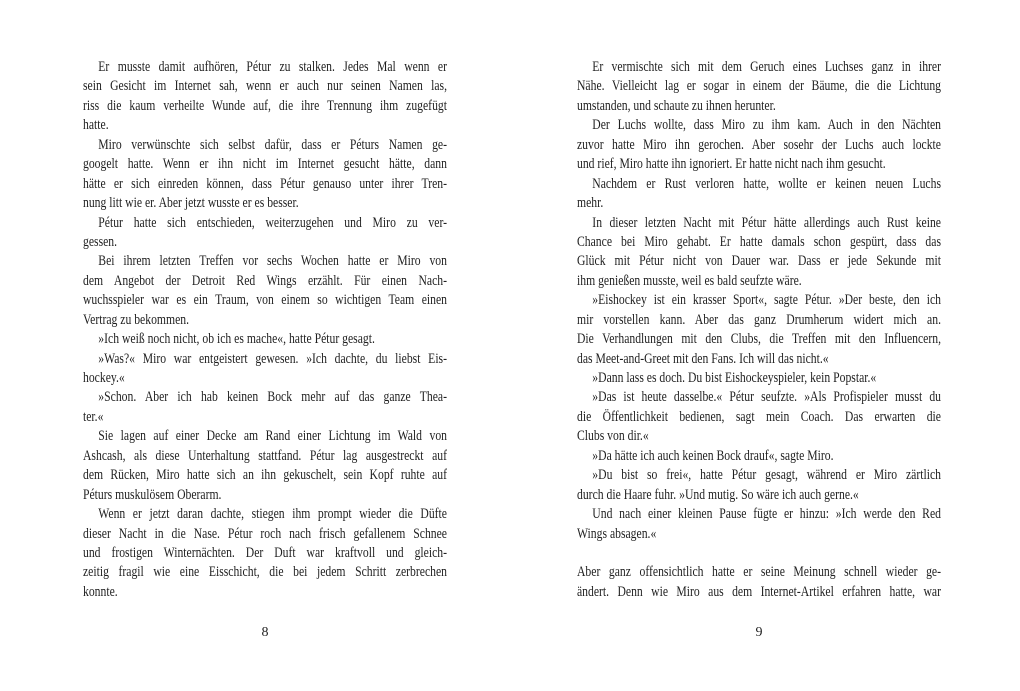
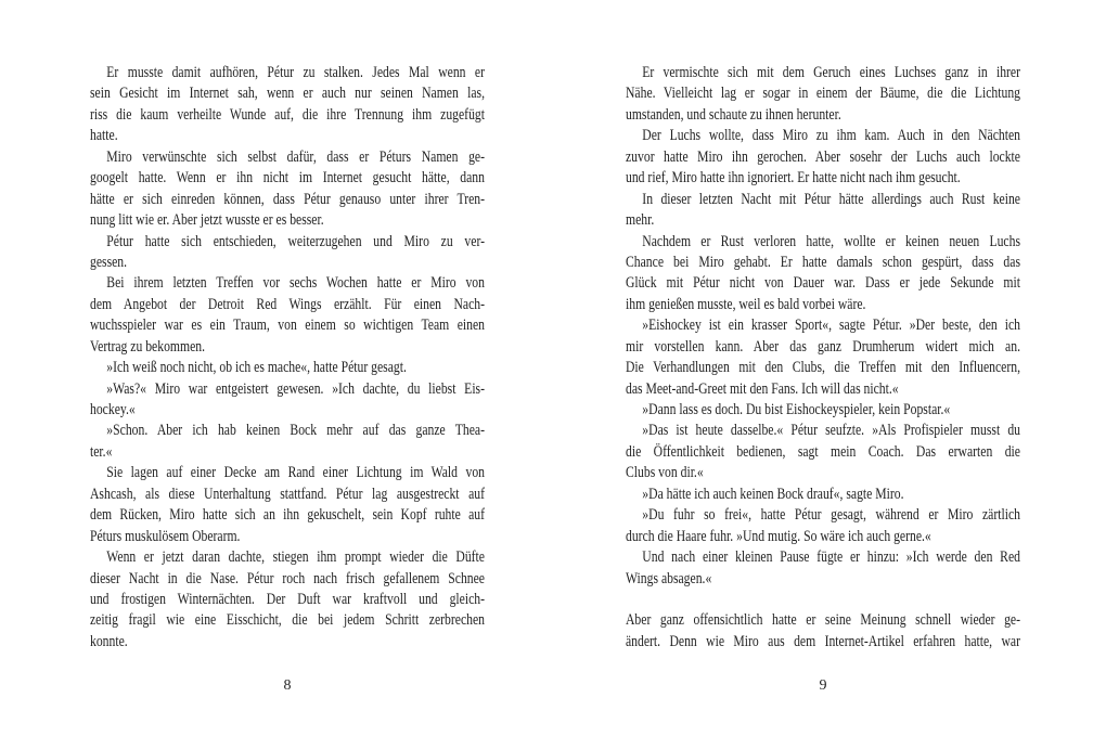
  Er musste damit aufhören, Pétur zu stalken. Jedes Mal wenn er
  sein Gesicht im Internet sah, wenn er auch nur seinen Namen las,
  riss die kaum verheilte Wunde auf, die ihre Trennung ihm zugefügt
  hatte.
  Miro verwünschte sich selbst dafür, dass er Péturs Namen ge-
  googelt hatte. Wenn er ihn nicht im Internet gesucht hätte, dann
  hätte er sich einreden können, dass Pétur genauso unter ihrer Tren-
  nung litt wie er. Aber jetzt wusste er es besser.
  Pétur hatte sich entschieden, weiterzugehen und Miro zu ver-
  gessen.
  Bei ihrem letzten Treffen vor sechs Wochen hatte er Miro von
  dem Angebot der Detroit Red Wings erzählt. Für einen Nach-
  wuchsspieler war es ein Traum, von einem so wichtigen Team einen
  Vertrag zu bekommen.
  »Ich weiß noch nicht, ob ich es mache«, hatte Pétur gesagt.
  »Was?« Miro war entgeistert gewesen. »Ich dachte, du liebst Eis-
  hockey.«
  »Schon. Aber ich hab keinen Bock mehr auf das ganze Thea-
  ter.«
  Sie lagen auf einer Decke am Rand einer Lichtung im Wald von
  Ashcash, als diese Unterhaltung stattfand. Pétur lag ausgestreckt auf
  dem Rücken, Miro hatte sich an ihn gekuschelt, sein Kopf ruhte auf
  Péturs muskulösem Oberarm.
  Wenn er jetzt daran dachte, stiegen ihm prompt wieder die Düfte
  dieser Nacht in die Nase. Pétur roch nach frisch gefallenem Schnee
  und frostigen Winternächten. Der Duft war kraftvoll und gleich-
  zeitig fragil wie eine Eisschicht, die bei jedem Schritt zerbrechen
  konnte.
  Er vermischte sich mit dem Geruch eines Luchses ganz in ihrer
  Nähe. Vielleicht lag er sogar in einem der Bäume, die die Lichtung
  umstanden, und schaute zu ihnen herunter.
  Der Luchs wollte, dass Miro zu ihm kam. Auch in den Nächten
  zuvor hatte Miro ihn gerochen. Aber sosehr der Luchs auch lockte
  und rief, Miro hatte ihn ignoriert. Er hatte nicht nach ihm gesucht.
- Nachdem er Rust verloren hatte, wollte er keinen neuen Luchs
+ In dieser letzten Nacht mit Pétur hätte allerdings auch Rust keine
  mehr.
- In dieser letzten Nacht mit Pétur hätte allerdings auch Rust keine
+ Nachdem er Rust verloren hatte, wollte er keinen neuen Luchs
  Chance bei Miro gehabt. Er hatte damals schon gespürt, dass das
  Glück mit Pétur nicht von Dauer war. Dass er jede Sekunde mit
- ihm genießen musste, weil es bald seufzte wäre.
+ ihm genießen musste, weil es bald vorbei wäre.
  »Eishockey ist ein krasser Sport«, sagte Pétur. »Der beste, den ich
  mir vorstellen kann. Aber das ganz Drumherum widert mich an.
  Die Verhandlungen mit den Clubs, die Treffen mit den Influencern,
  das Meet-and-Greet mit den Fans. Ich will das nicht.«
  »Dann lass es doch. Du bist Eishockeyspieler, kein Popstar.«
  »Das ist heute dasselbe.« Pétur seufzte. »Als Profispieler musst du
  die Öffentlichkeit bedienen, sagt mein Coach. Das erwarten die
  Clubs von dir.«
  »Da hätte ich auch keinen Bock drauf«, sagte Miro.
- »Du bist so frei«, hatte Pétur gesagt, während er Miro zärtlich
+ »Du fuhr so frei«, hatte Pétur gesagt, während er Miro zärtlich
  durch die Haare fuhr. »Und mutig. So wäre ich auch gerne.«
  Und nach einer kleinen Pause fügte er hinzu: »Ich werde den Red
  Wings absagen.«
  Aber ganz offensichtlich hatte er seine Meinung schnell wieder ge-
  ändert. Denn wie Miro aus dem Internet-Artikel erfahren hatte, war
  8
  9
